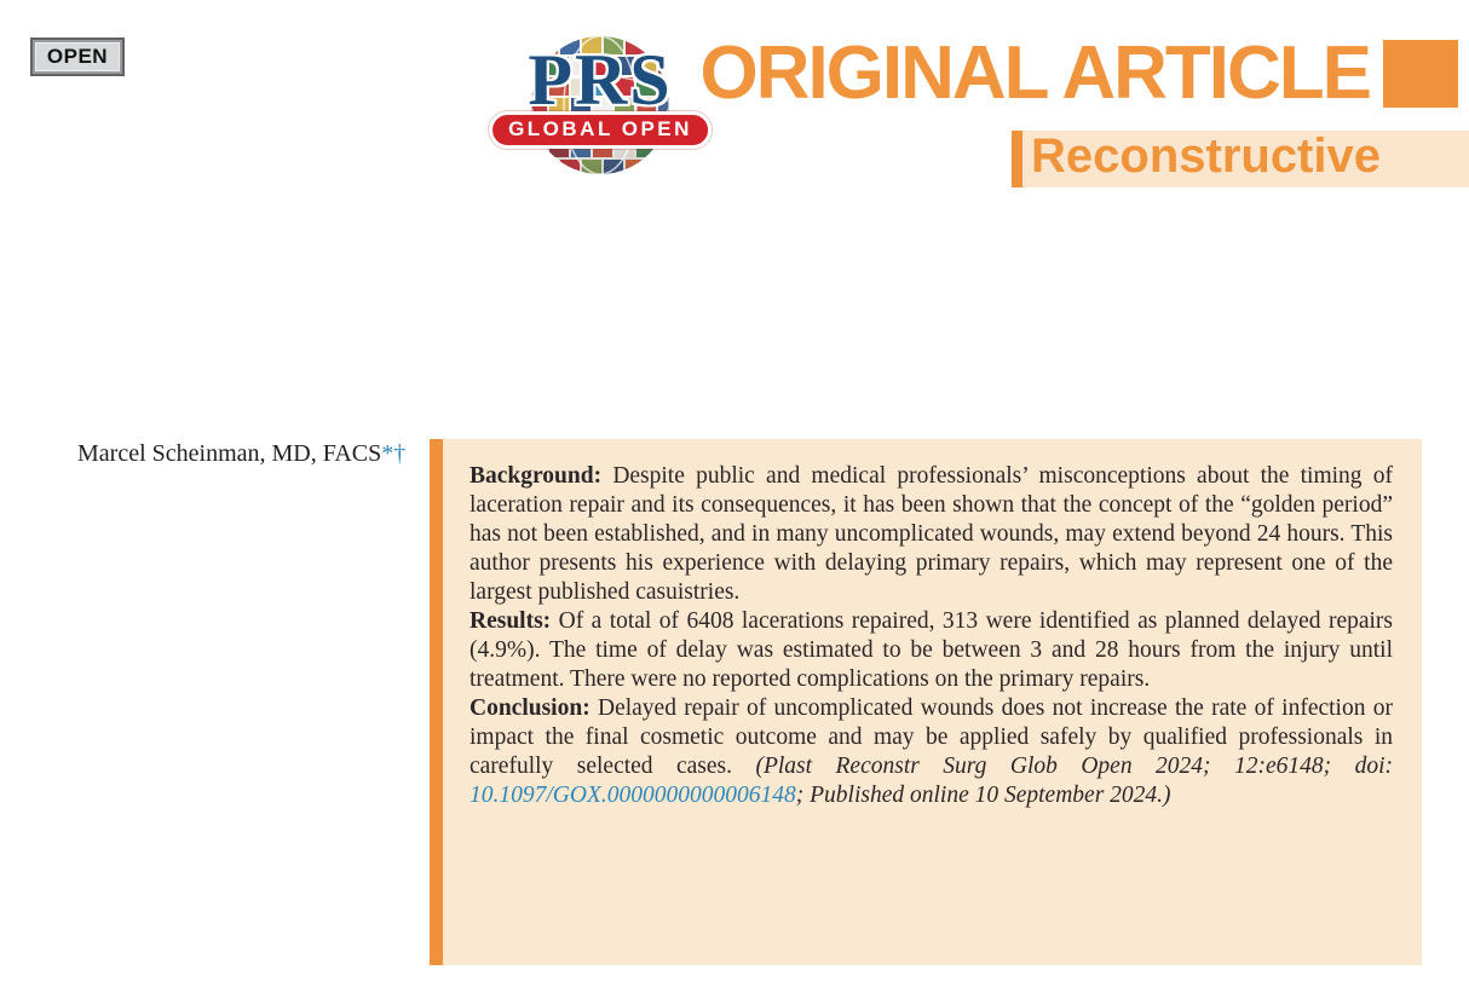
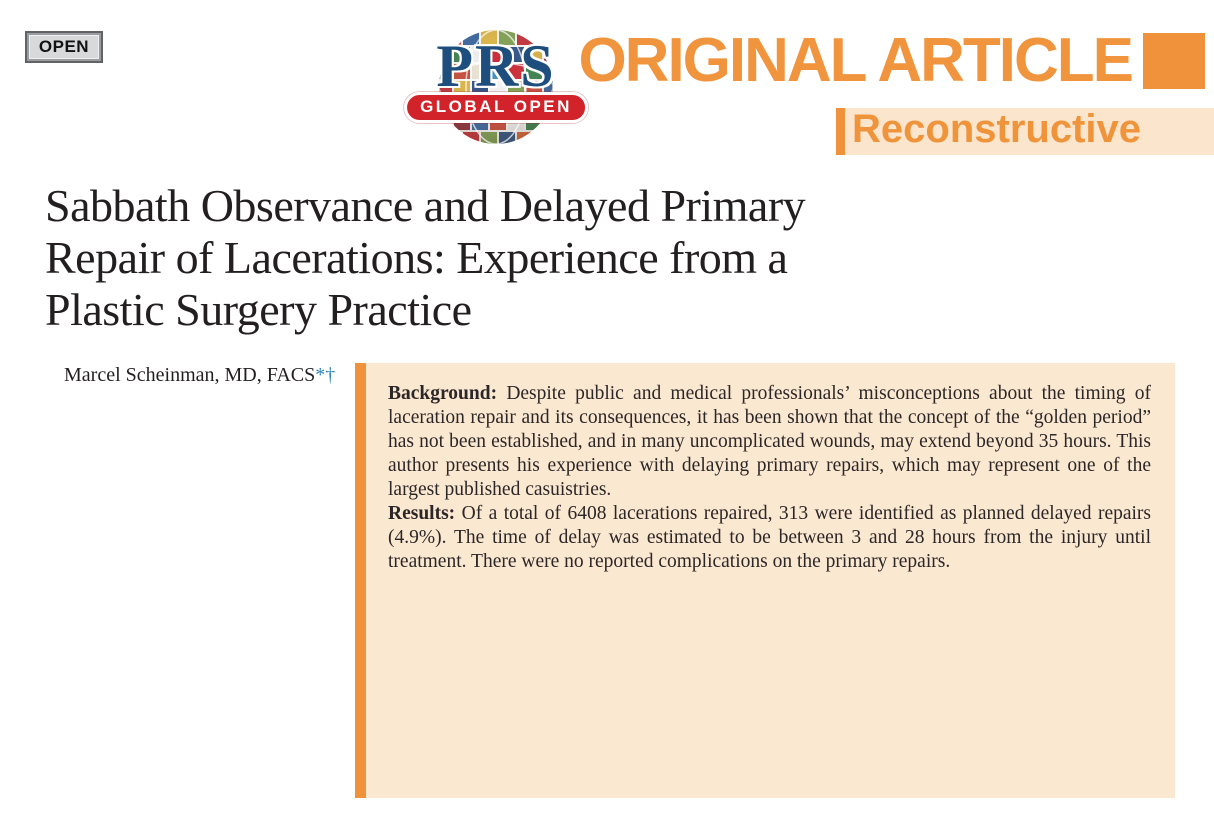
  OPEN
  PRS
  GLOBAL OPEN
  ORIGINAL ARTICLE
  Reconstructive
+ Sabbath Observance and Delayed Primary
+ Repair of Lacerations: Experience from a
+ Plastic Surgery Practice
  Marcel Scheinman, MD, FACS*†
- Background: Despite public and medical professionals’ misconceptions about the timing of laceration repair and its consequences, it has been shown that the concept of the “golden period” has not been established, and in many uncomplicated wounds, may extend beyond 24 hours. This author presents his experience with delaying primary repairs, which may represent one of the largest published casuistries.
+ Background: Despite public and medical professionals’ misconceptions about the timing of laceration repair and its consequences, it has been shown that the concept of the “golden period” has not been established, and in many uncomplicated wounds, may extend beyond 35 hours. This author presents his experience with delaying primary repairs, which may represent one of the largest published casuistries.
  Results: Of a total of 6408 lacerations repaired, 313 were identified as planned delayed repairs (4.9%). The time of delay was estimated to be between 3 and 28 hours from the injury until treatment. There were no reported complications on the primary repairs.
- Conclusion: Delayed repair of uncomplicated wounds does not increase the rate of infection or impact the final cosmetic outcome and may be applied safely by qualified professionals in carefully selected cases. (Plast Reconstr Surg Glob Open 2024; 12:e6148; doi: 10.1097/GOX.0000000000006148; Published online 10 September 2024.)
